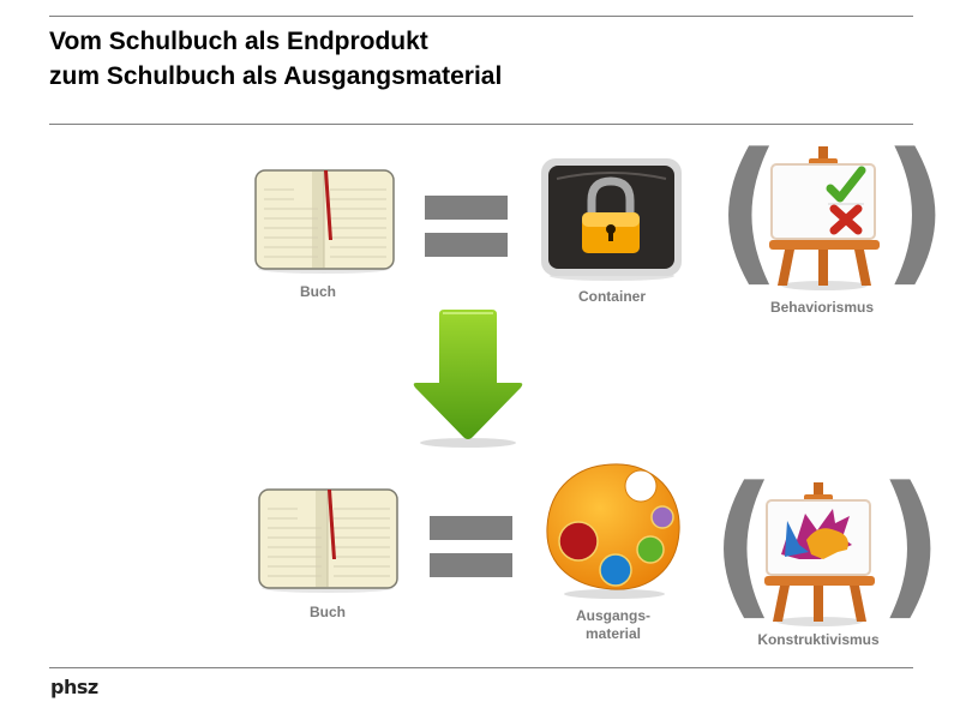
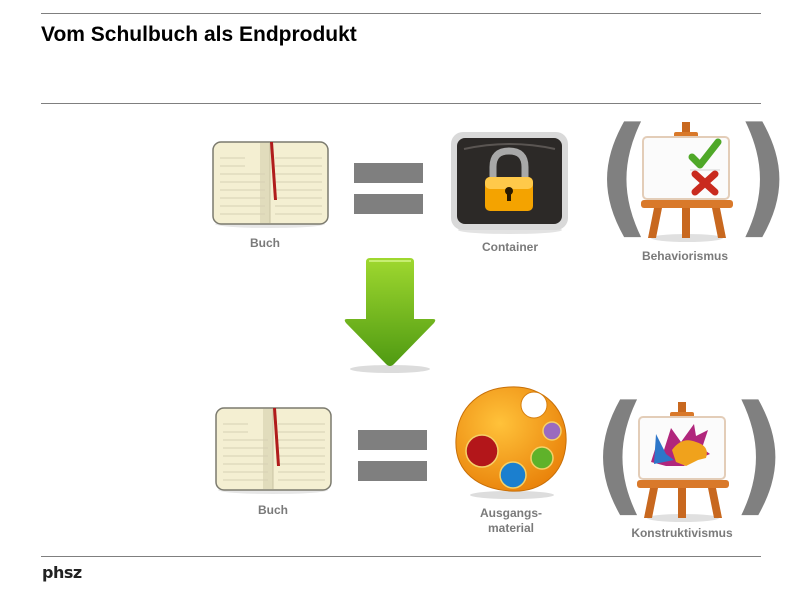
  Vom Schulbuch als Endprodukt
- zum Schulbuch als Ausgangsmaterial
  Buch
  Container
  (
  )
  Behaviorismus
  Buch
  Ausgangs-
  material
  (
  )
  Konstruktivismus
  phsz
